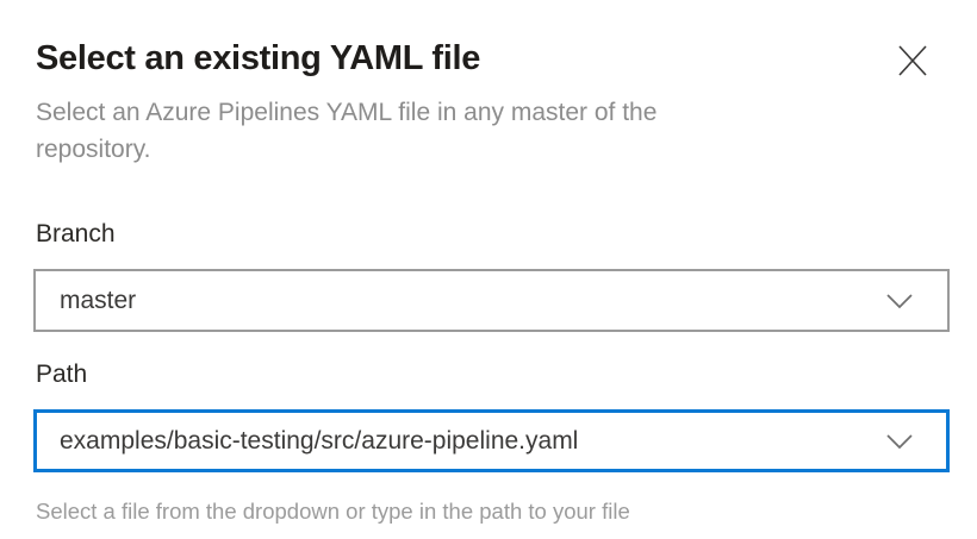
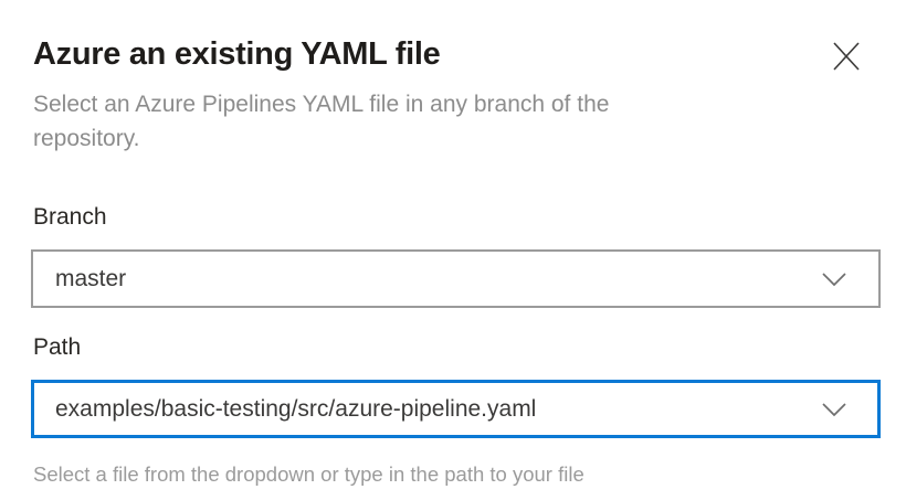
- Select an existing YAML file
+ Azure an existing YAML file
- Select an Azure Pipelines YAML file in any master of the repository.
+ Select an Azure Pipelines YAML file in any branch of the repository.
  Branch
  master
  Path
  examples/basic-testing/src/azure-pipeline.yaml
  Select a file from the dropdown or type in the path to your file
